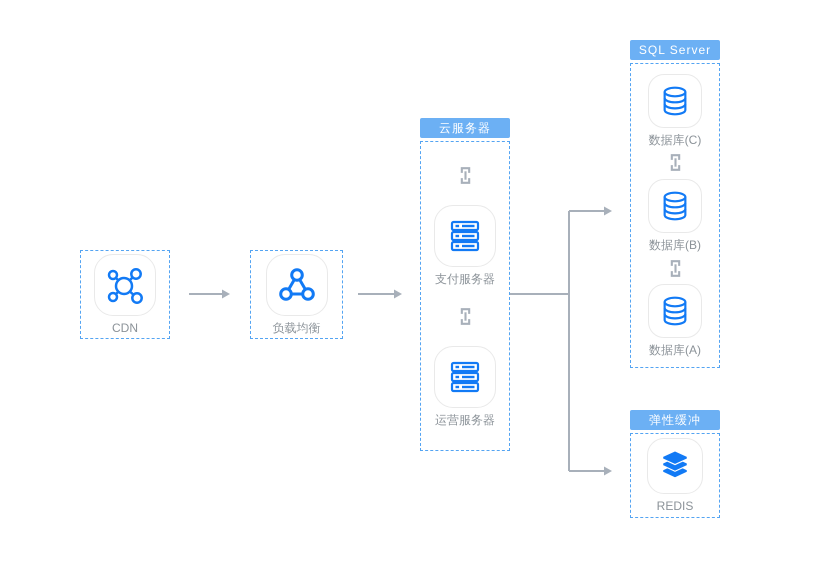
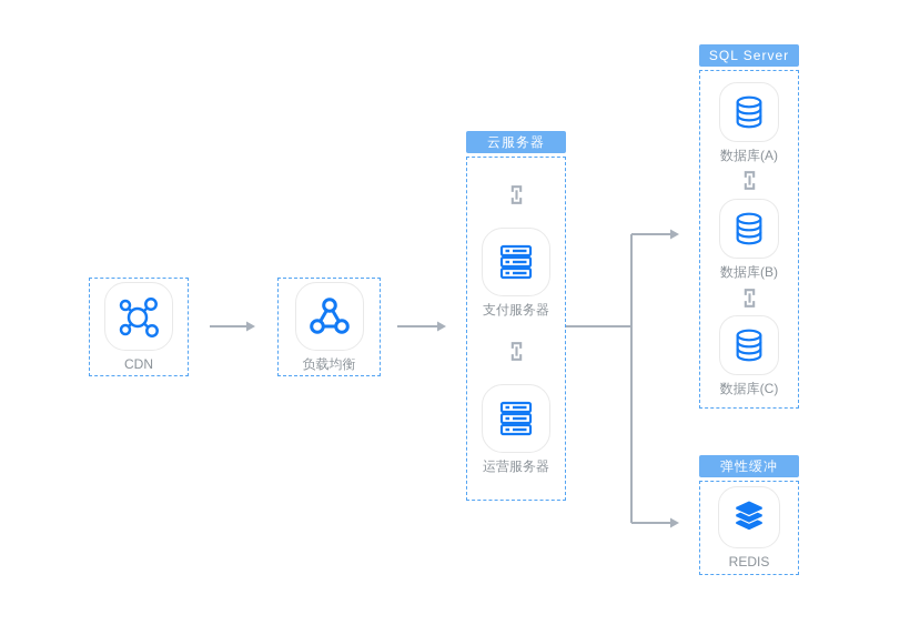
  CDN
  负载均衡
  云服务器
  支付服务器
  运营服务器
  SQL Server
- 数据库(C)
+ 数据库(A)
  数据库(B)
- 数据库(A)
+ 数据库(C)
  弹性缓冲
  REDIS
